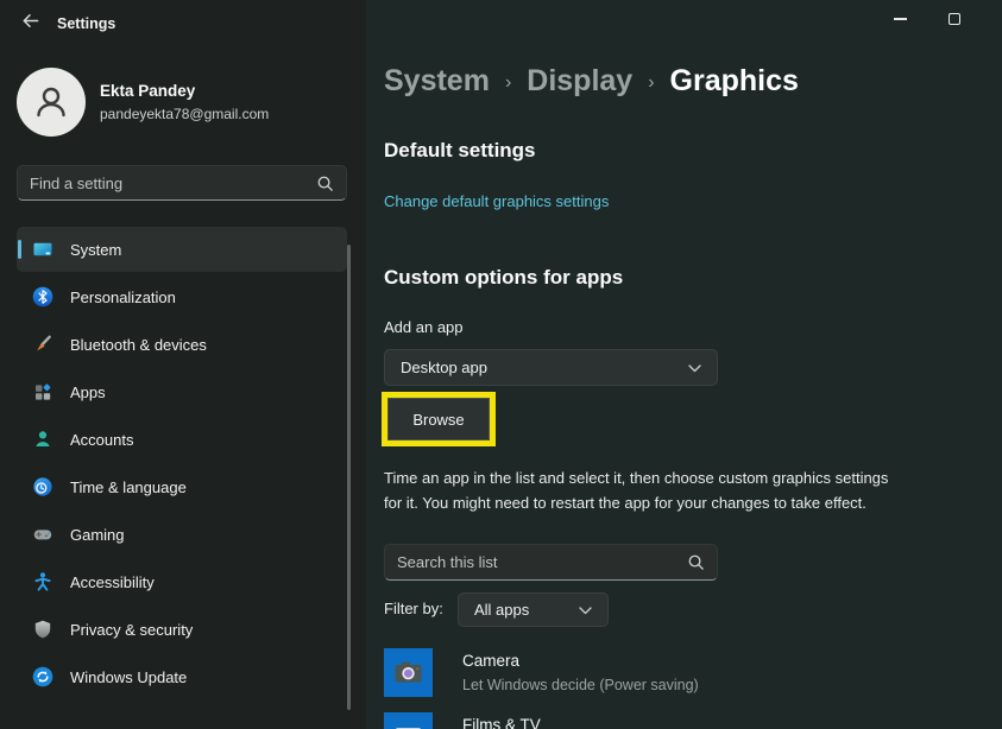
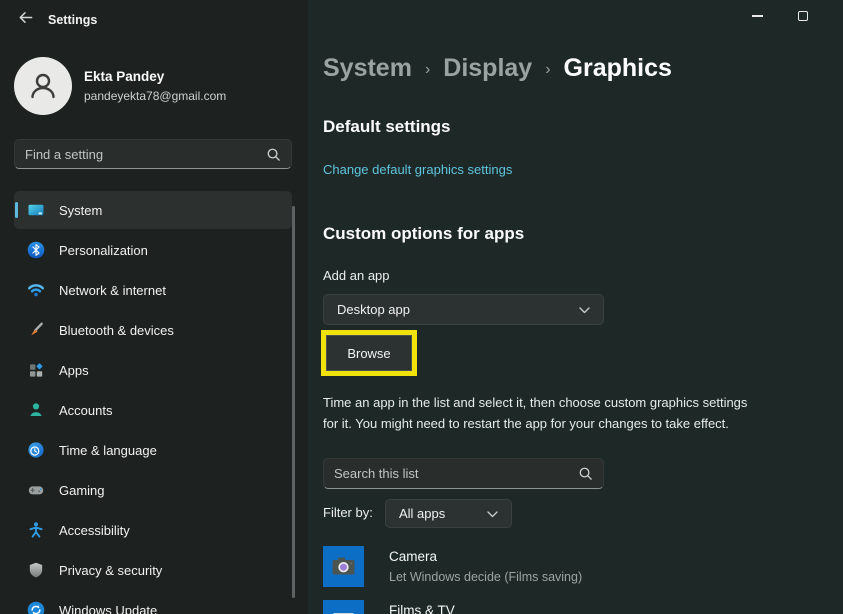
  Settings
  Ekta Pandey
  pandeyekta78@gmail.com
  Find a setting
  System
  Personalization
+ Network & internet
  Bluetooth & devices
  Apps
  Accounts
  Time & language
  Gaming
  Accessibility
  Privacy & security
  Windows Update
  System
  ›
  Display
  ›
  Graphics
  Default settings
  Change default graphics settings
  Custom options for apps
  Add an app
  Desktop app
  Browse
  Time an app in the list and select it, then choose custom graphics settings for it. You might need to restart the app for your changes to take effect.
  Search this list
  Filter by:
  All apps
  Camera
- Let Windows decide (Power saving)
+ Let Windows decide (Films saving)
  Films & TV
